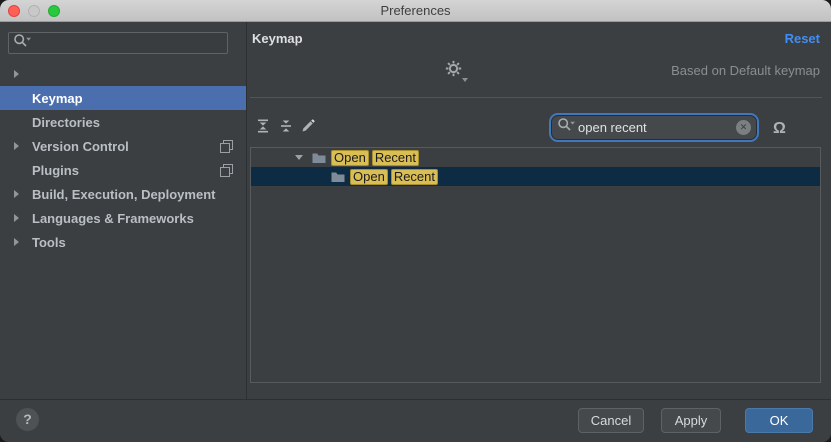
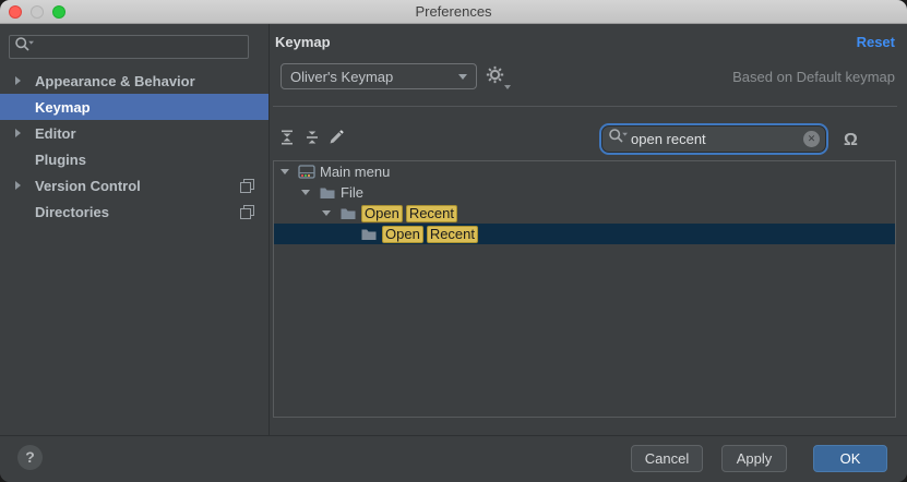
  Preferences
+ Appearance & Behavior
  Keymap
+ Editor
- Directories
+ Plugins
  Version Control
- Plugins
+ Directories
- Build, Execution, Deployment
- Languages & Frameworks
- Tools
  Keymap
  Reset
+ Oliver's Keymap
  Based on Default keymap
  open recent
  ✕
  Ω
+ Main menu
+ File
  Open
  Recent
  Open
  Recent
  ?
  Cancel
  Apply
  OK
